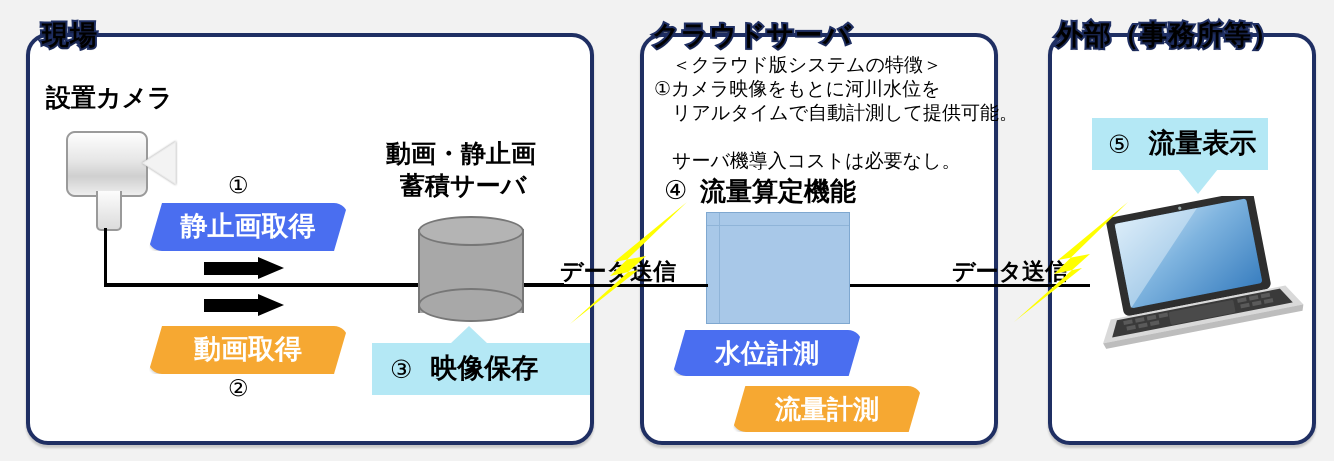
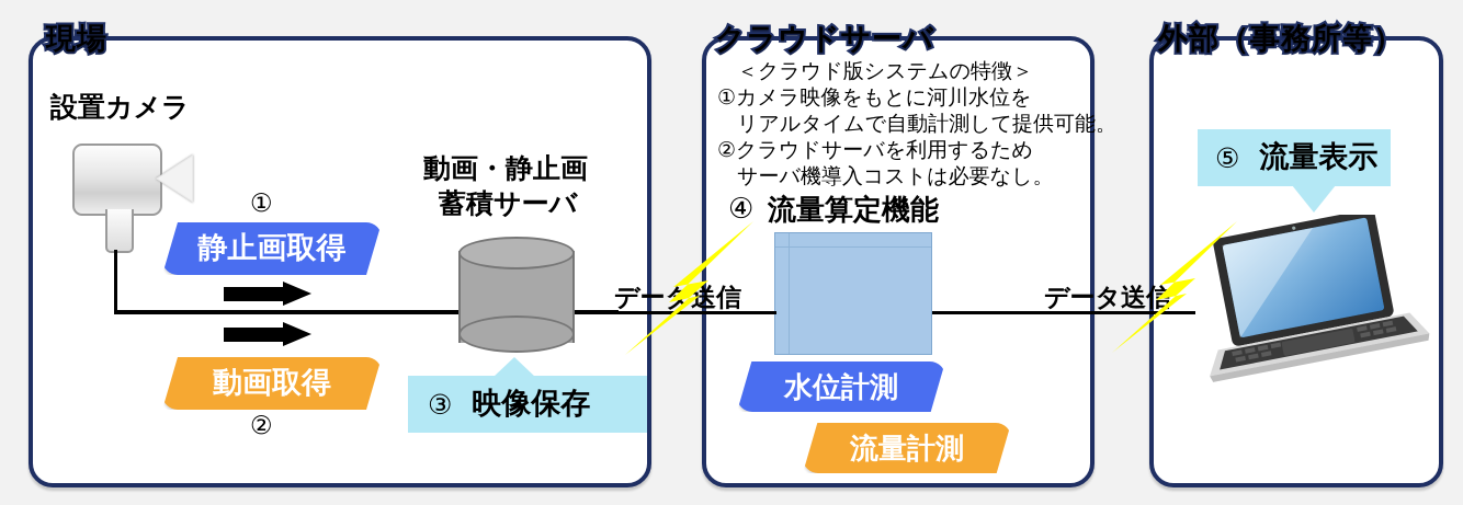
  現場
  設置カメラ
  ①
  ②
  静止画取得
  動画取得
  動画・静止画
  蓄積サーバ
  ③
  映像保存
  クラウドサーバ
  ＜クラウド版システムの特徴＞
  ①カメラ映像をもとに河川水位を
  リアルタイムで自動計測して提供可能。
+ ②クラウドサーバを利用するため
  サーバ機導入コストは必要なし。
  ④
  流量算定機能
  水位計測
  流量計測
  外部（事務所等）
  ⑤
  流量表示
  デー送信
  データ送
